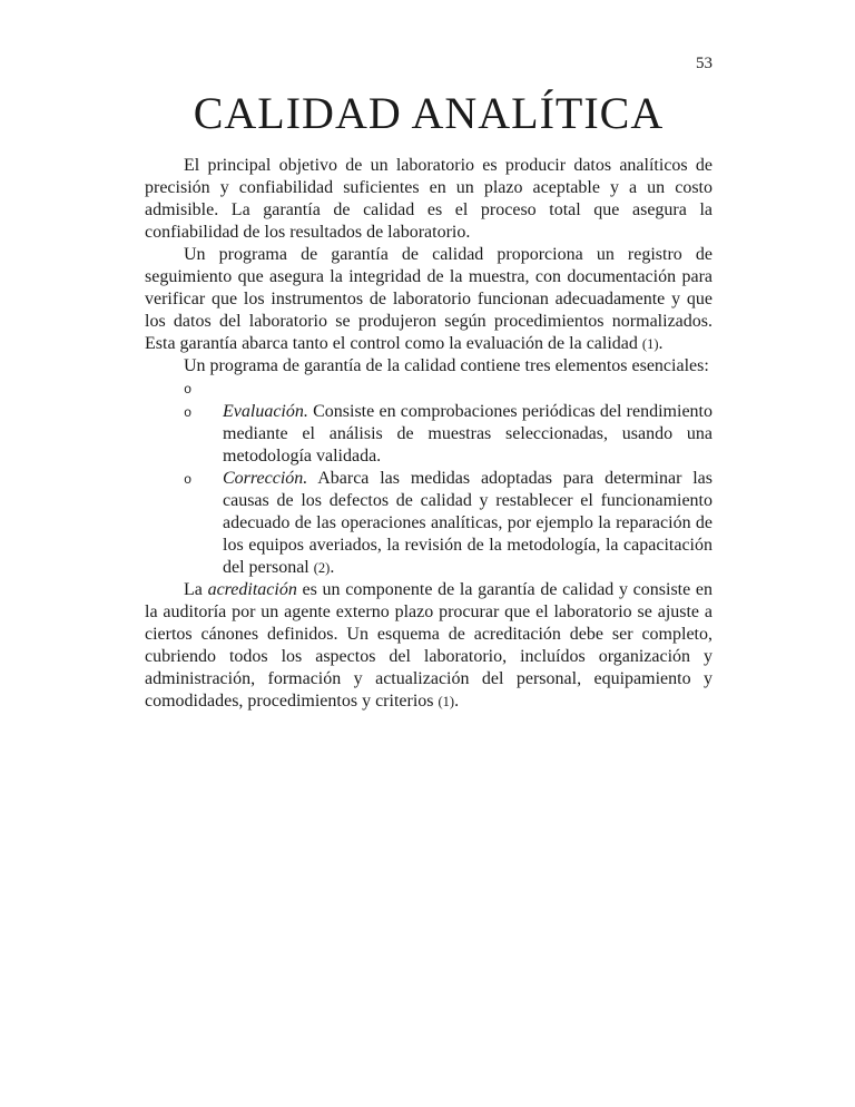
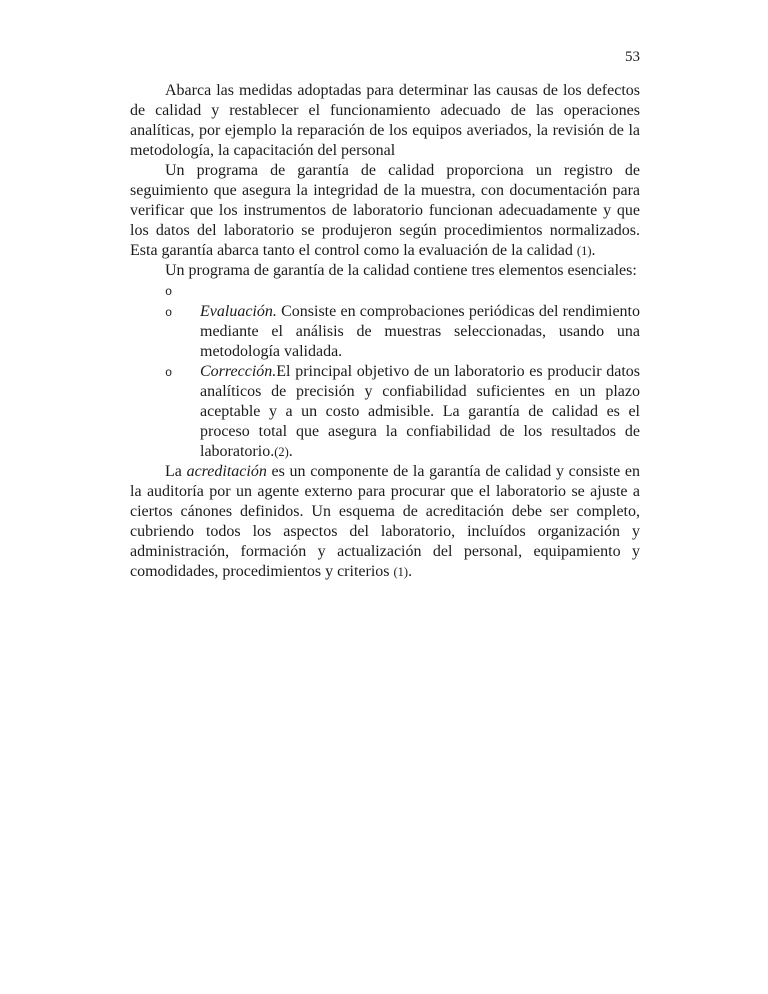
  53
- CALIDAD ANALÍTICA
- El principal objetivo de un laboratorio es producir datos analíticos de precisión y confiabilidad suficientes en un plazo aceptable y a un costo admisible. La garantía de calidad es el proceso total que asegura la confiabilidad de los resultados de laboratorio.
+ Abarca las medidas adoptadas para determinar las causas de los defectos de calidad y restablecer el funcionamiento adecuado de las operaciones analíticas, por ejemplo la reparación de los equipos averiados, la revisión de la metodología, la capacitación del personal
  Un programa de garantía de calidad proporciona un registro de seguimiento que asegura la integridad de la muestra, con documentación para verificar que los instrumentos de laboratorio funcionan adecuadamente y que los datos del laboratorio se produjeron según procedimientos normalizados. Esta garantía abarca tanto el control como la evaluación de la calidad (1).
  Un programa de garantía de la calidad contiene tres elementos esenciales:
  o
  o
  Evaluación. Consiste en comprobaciones periódicas del rendimiento mediante el análisis de muestras seleccionadas, usando una metodología validada.
  o
- Corrección. Abarca las medidas adoptadas para determinar las causas de los defectos de calidad y restablecer el funcionamiento adecuado de las operaciones analíticas, por ejemplo la reparación de los equipos averiados, la revisión de la metodología, la capacitación del personal (2).
+ Corrección.El principal objetivo de un laboratorio es producir datos analíticos de precisión y confiabilidad suficientes en un plazo aceptable y a un costo admisible. La garantía de calidad es el proceso total que asegura la confiabilidad de los resultados de laboratorio.(2).
- La acreditación es un componente de la garantía de calidad y consiste en la auditoría por un agente externo plazo procurar que el laboratorio se ajuste a ciertos cánones definidos. Un esquema de acreditación debe ser completo, cubriendo todos los aspectos del laboratorio, incluídos organización y administración, formación y actualización del personal, equipamiento y comodidades, procedimientos y criterios (1).
+ La acreditación es un componente de la garantía de calidad y consiste en la auditoría por un agente externo para procurar que el laboratorio se ajuste a ciertos cánones definidos. Un esquema de acreditación debe ser completo, cubriendo todos los aspectos del laboratorio, incluídos organización y administración, formación y actualización del personal, equipamiento y comodidades, procedimientos y criterios (1).
